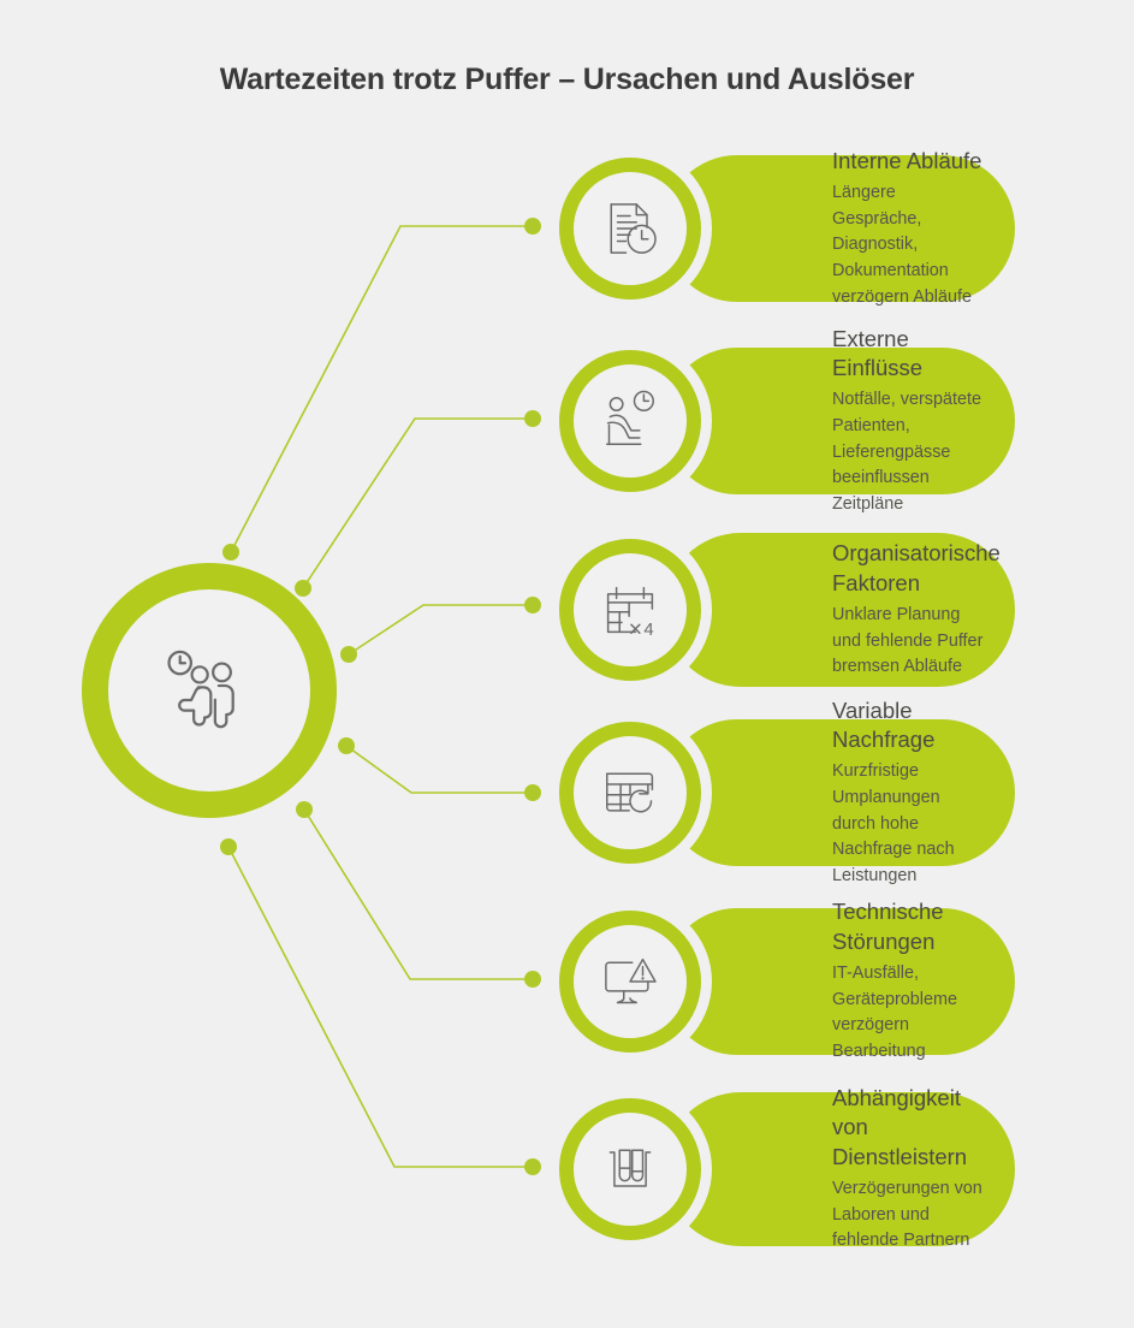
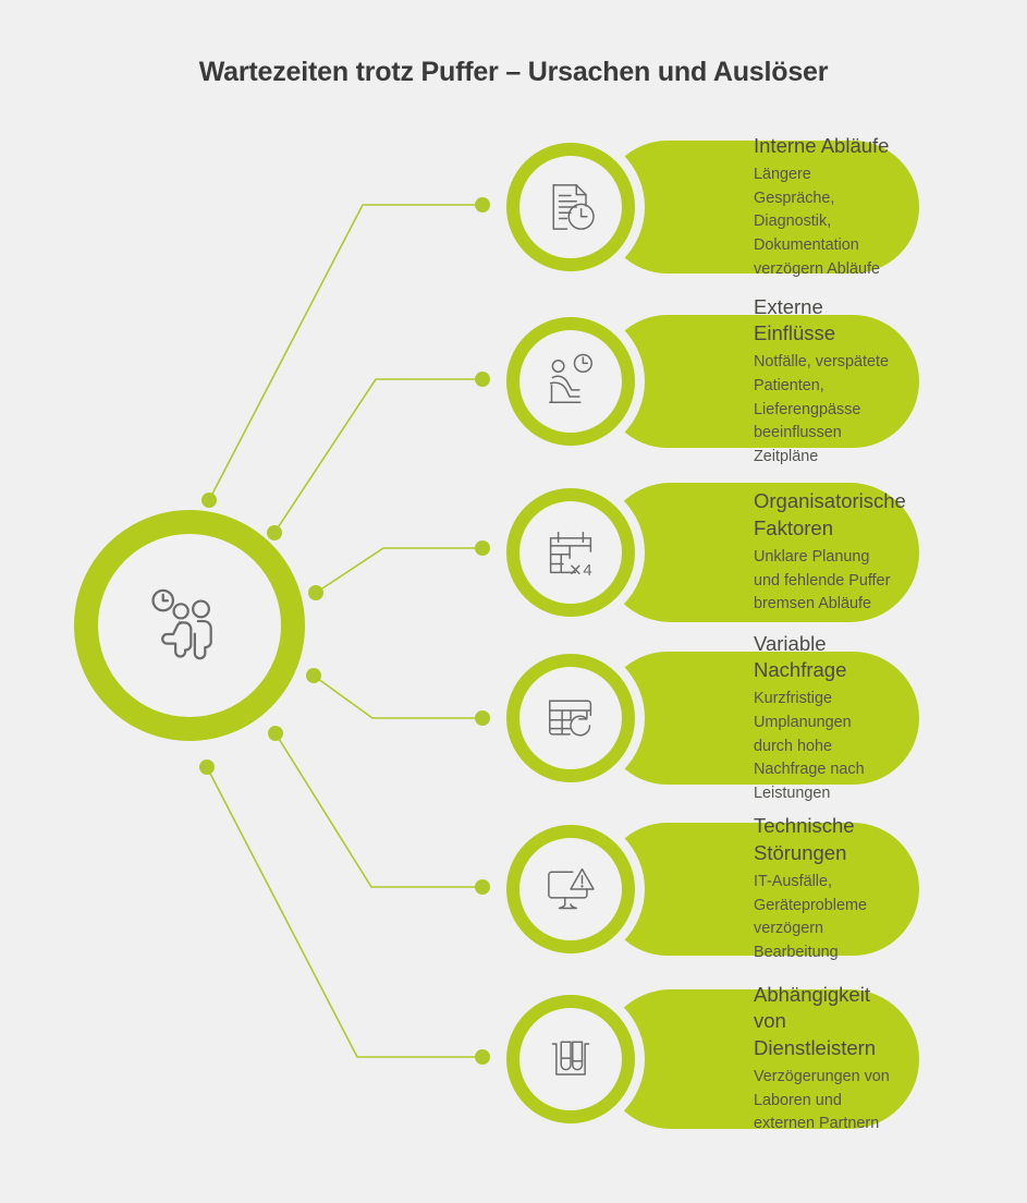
  Wartezeiten trotz Puffer – Ursachen und Auslöser
  Interne Abläufe
  Längere Gespräche, Diagnostik, Dokumentation verzögern Abläufe
  Externe Einflüsse
  Notfälle, verspätete Patienten, Lieferengpässe beeinflussen Zeitpläne
  Organisatorische Faktoren
  Unklare Planung und fehlende Puffer bremsen Abläufe
  4
  Variable Nachfrage
  Kurzfristige Umplanungen durch hohe Nachfrage nach Leistungen
  Technische Störungen
  IT-Ausfälle, Geräteprobleme verzögern Bearbeitung
  Abhängigkeit von Dienstleistern
- Verzögerungen von Laboren und fehlende Partnern
+ Verzögerungen von Laboren und externen Partnern
